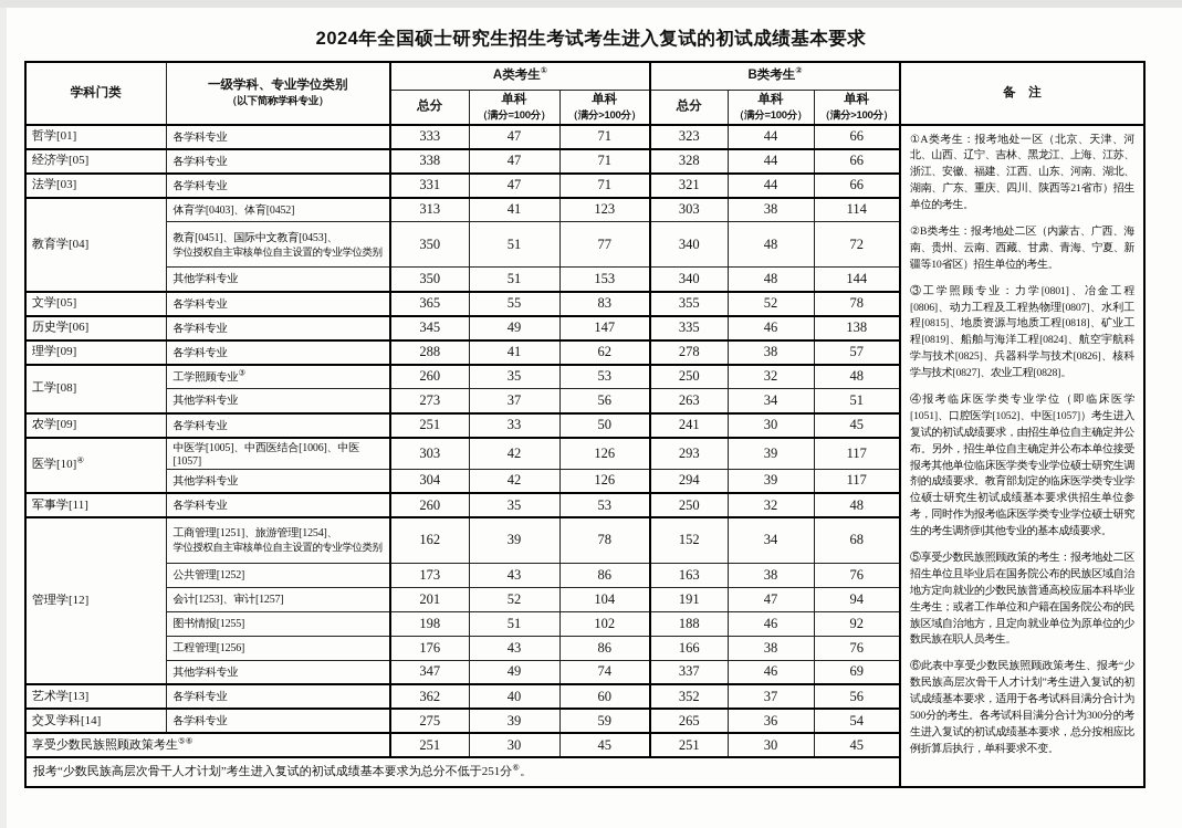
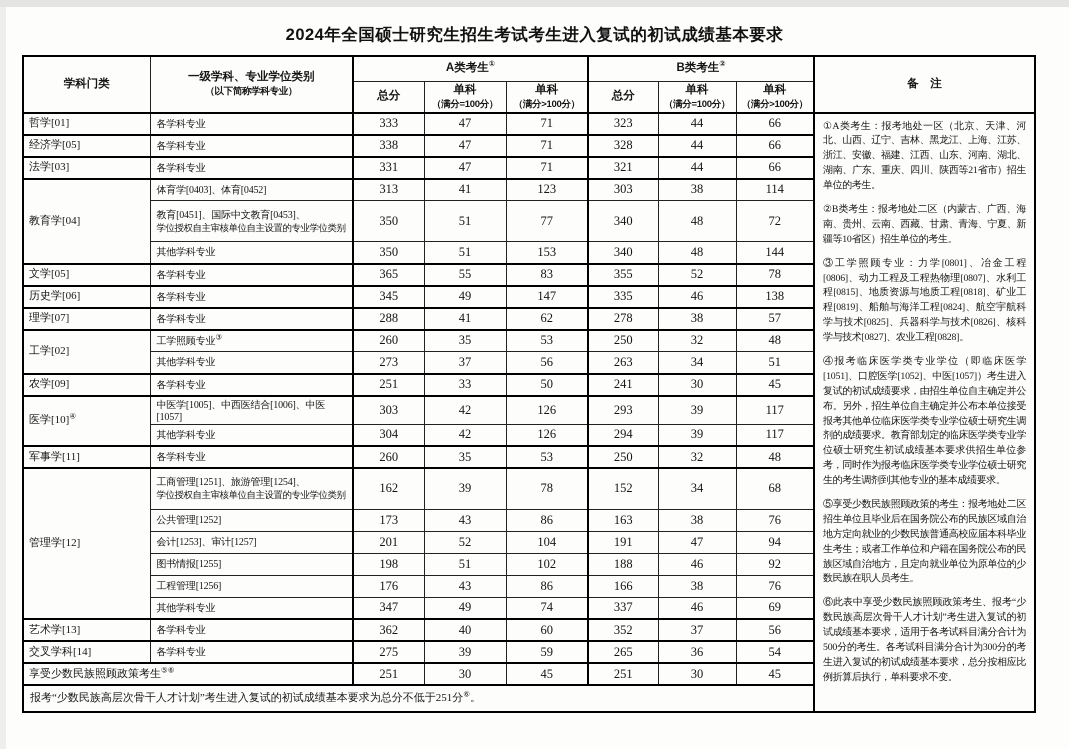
  2024年全国硕士研究生招生考试考生进入复试的初试成绩基本要求
  学科门类	一级学科、专业学位类别 （以下简称学科专业）	A类考生①	B类考生②	备 注
  总分	单科（满分=100分）	单科（满分>100分）	总分	单科（满分=100分）	单科（满分>100分）
  哲学[01]	各学科专业	333	47	71	323	44	66	①A类考生：报考地处一区（北京、天津、河北、山西、辽宁、吉林、黑龙江、上海、江苏、浙江、安徽、福建、江西、山东、河南、湖北、湖南、广东、重庆、四川、陕西等21省市）招生单位的考生。 ②B类考生：报考地处二区（内蒙古、广西、海南、贵州、云南、西藏、甘肃、青海、宁夏、新疆等10省区）招生单位的考生。 ③工学照顾专业：力学[0801]、冶金工程[0806]、动力工程及工程热物理[0807]、水利工程[0815]、地质资源与地质工程[0818]、矿业工程[0819]、船舶与海洋工程[0824]、航空宇航科学与技术[0825]、兵器科学与技术[0826]、核科学与技术[0827]、农业工程[0828]。 ④报考临床医学类专业学位（即临床医学[1051]、口腔医学[1052]、中医[1057]）考生进入复试的初试成绩要求，由招生单位自主确定并公布。另外，招生单位自主确定并公布本单位接受报考其他单位临床医学类专业学位硕士研究生调剂的成绩要求。教育部划定的临床医学类专业学位硕士研究生初试成绩基本要求供招生单位参考，同时作为报考临床医学类专业学位硕士研究生的考生调剂到其他专业的基本成绩要求。 ⑤享受少数民族照顾政策的考生：报考地处二区招生单位且毕业后在国务院公布的民族区域自治地方定向就业的少数民族普通高校应届本科毕业生考生；或者工作单位和户籍在国务院公布的民族区域自治地方，且定向就业单位为原单位的少数民族在职人员考生。 ⑥此表中享受少数民族照顾政策考生、报考“少数民族高层次骨干人才计划”考生进入复试的初试成绩基本要求，适用于各考试科目满分合计为500分的考生。各考试科目满分合计为300分的考生进入复试的初试成绩基本要求，总分按相应比例折算后执行，单科要求不变。
  经济学[05]	各学科专业	338	47	71	328	44	66
  法学[03]	各学科专业	331	47	71	321	44	66
  教育学[04]	体育学[0403]、体育[0452]	313	41	123	303	38	114
  教育[0451]、国际中文教育[0453]、学位授权自主审核单位自主设置的专业学位类别	350	51	77	340	48	72
  其他学科专业	350	51	153	340	48	144
  文学[05]	各学科专业	365	55	83	355	52	78
  历史学[06]	各学科专业	345	49	147	335	46	138
- 理学[09]	各学科专业	288	41	62	278	38	57
+ 理学[07]	各学科专业	288	41	62	278	38	57
- 工学[08]	工学照顾专业③	260	35	53	250	32	48
+ 工学[02]	工学照顾专业③	260	35	53	250	32	48
  其他学科专业	273	37	56	263	34	51
  农学[09]	各学科专业	251	33	50	241	30	45
  医学[10]④	中医学[1005]、中西医结合[1006]、中医[1057]	303	42	126	293	39	117
  其他学科专业	304	42	126	294	39	117
  军事学[11]	各学科专业	260	35	53	250	32	48
  管理学[12]	工商管理[1251]、旅游管理[1254]、学位授权自主审核单位自主设置的专业学位类别	162	39	78	152	34	68
  公共管理[1252]	173	43	86	163	38	76
  会计[1253]、审计[1257]	201	52	104	191	47	94
  图书情报[1255]	198	51	102	188	46	92
  工程管理[1256]	176	43	86	166	38	76
  其他学科专业	347	49	74	337	46	69
  艺术学[13]	各学科专业	362	40	60	352	37	56
  交叉学科[14]	各学科专业	275	39	59	265	36	54
  享受少数民族照顾政策考生⑤⑥	251	30	45	251	30	45
  报考“少数民族高层次骨干人才计划”考生进入复试的初试成绩基本要求为总分不低于251分⑥。
